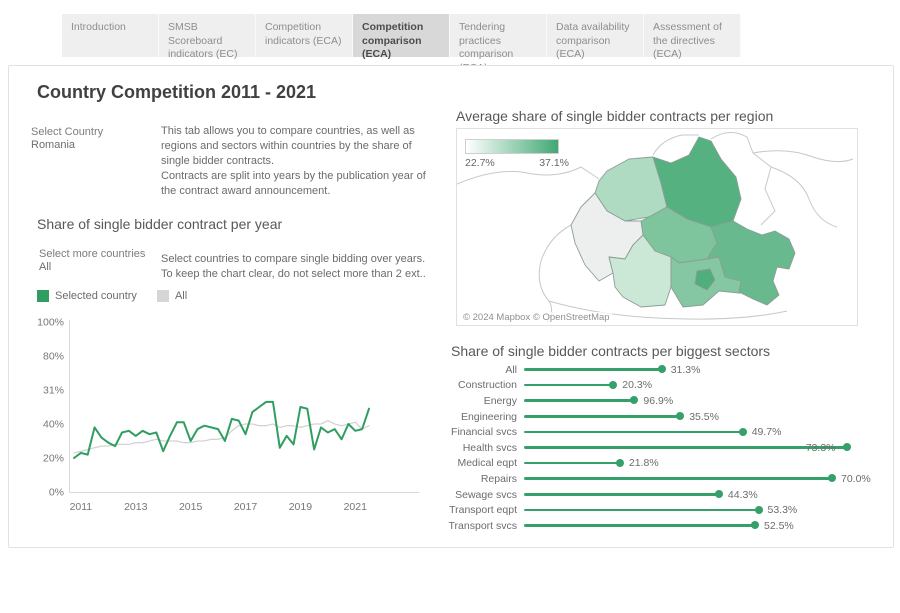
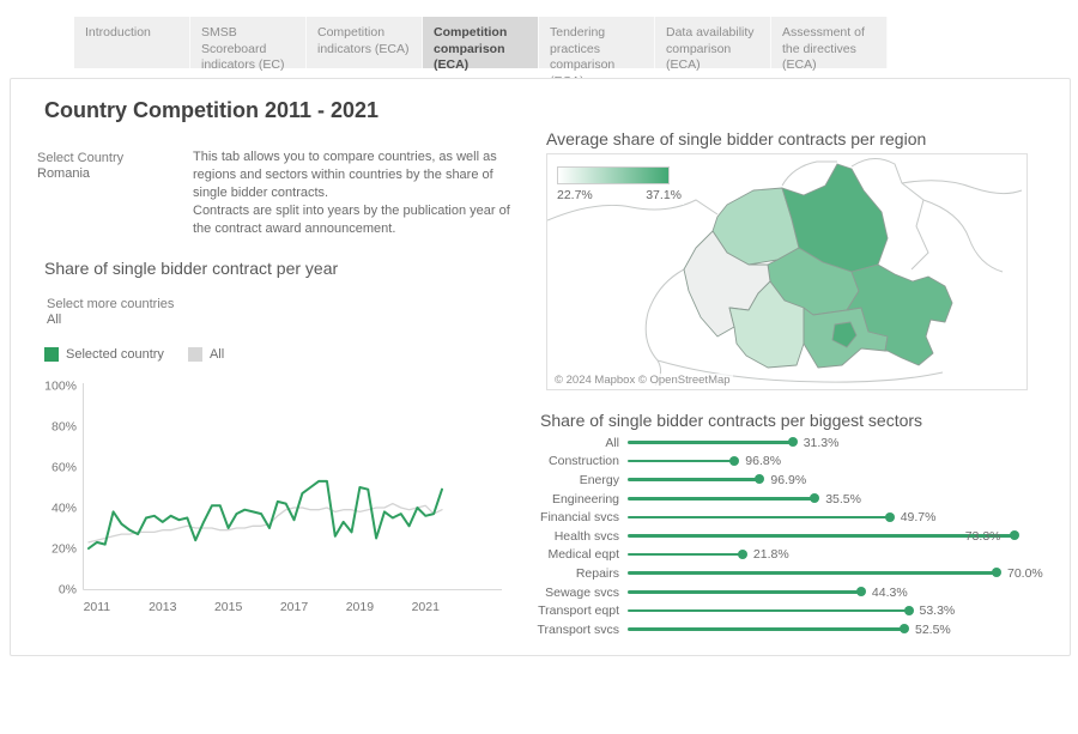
  Introduction
  SMSB Scoreboard indicators (EC)
  Competition indicators (ECA)
  Competition comparison (ECA)
  Tendering practices comparison
  Data availability comparison (ECA)
  Assessment of the directives (ECA)
  Country Competition 2011 - 2021
  Select Country
  Romania
  This tab allows you to compare countries, as well as regions and sectors within countries by the share of single bidder contracts.
  Contracts are split into years by the publication year of the contract award announcement.
  Share of single bidder contract per year
  Select more countries
  All
- Select countries to compare single bidding over years.
- To keep the chart clear, do not select more than 2 ext..
  Selected country
  All
  0%
  20%
  40%
- 31%
+ 60%
  80%
  100%
  2011
  2013
  2015
  2017
  2019
  2021
  Average share of single bidder contracts per region
  22.7%
  37.1%
  © 2024 Mapbox © OpenStreetMap
  Share of single bidder contracts per biggest sectors
  All
  31.3%
  Construction
- 20.3%
+ 96.8%
  Energy
  96.9%
  Engineering
  35.5%
  Financial svcs
  49.7%
  Health svcs
  73.3%
  Medical eqpt
  21.8%
  Repairs
  70.0%
  Sewage svcs
  44.3%
  Transport eqpt
  53.3%
  Transport svcs
  52.5%
